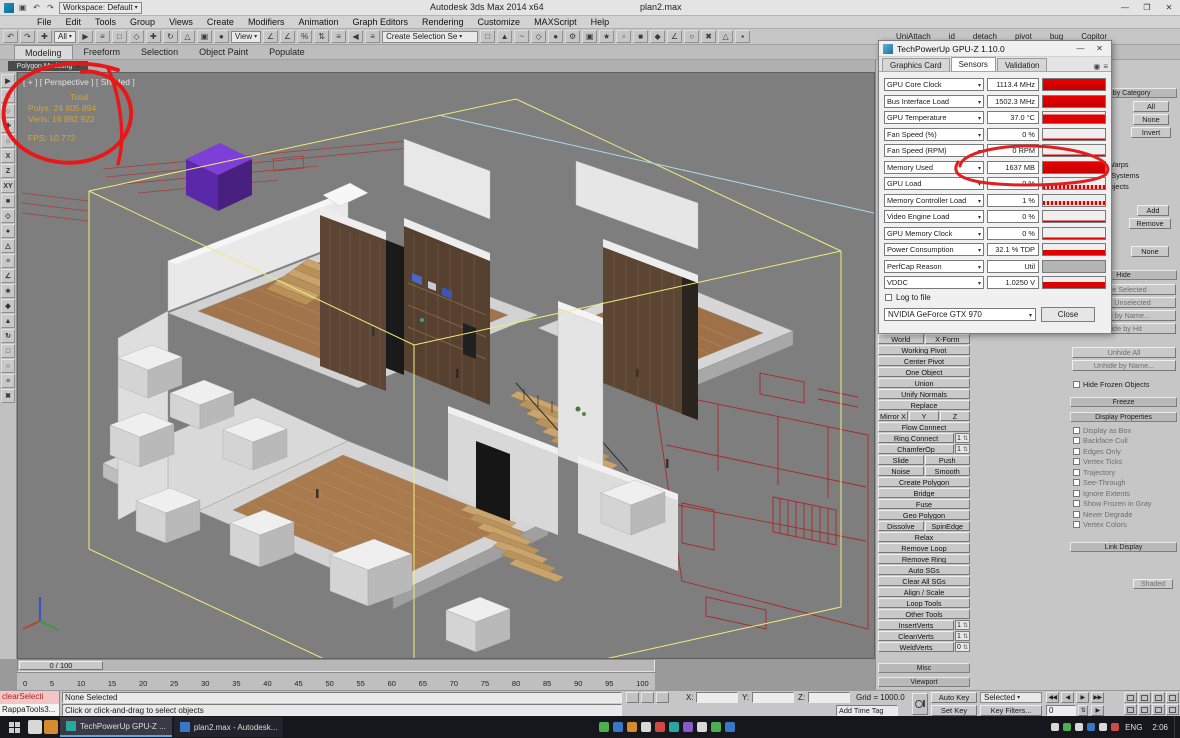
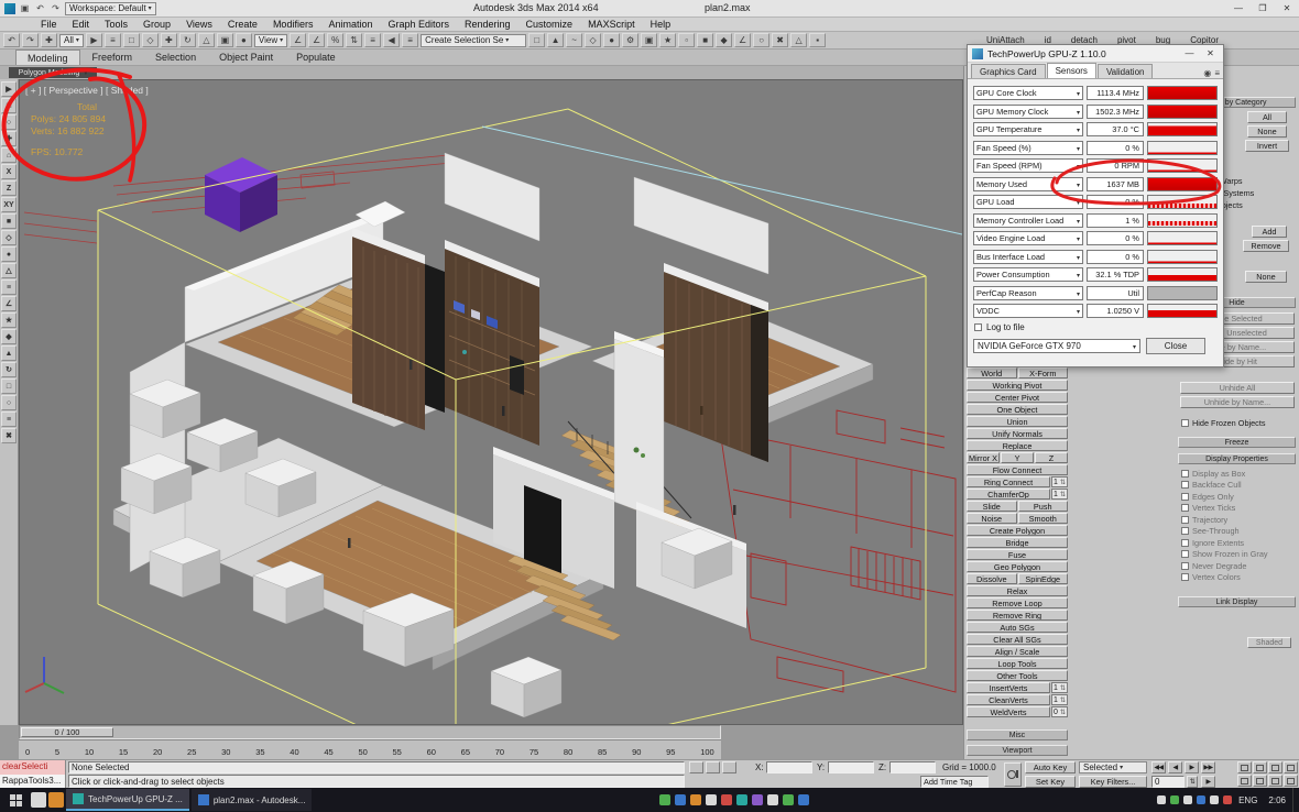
  ▣
  ↶
  ↷
  Workspace: Default
  Autodesk 3ds Max 2014 x64
  plan2.max
  —
  ❐
  ✕
  File
  Edit
  Tools
  Group
  Views
  Create
  Modifiers
  Animation
  Graph Editors
  Rendering
  Customize
  MAXScript
  Help
  ↶
  ↷
  ✚
  All
  ▶
  ≡
  □
  ◇
  ✚
  ↻
  △
  ▣
  ●
  View
  ∠
  ∠
  %
  ⇅
  ≡
  ◀
  ≡
  Create Selection Se
  □
  ▲
  ~
  ◇
  ●
  ⚙
  ▣
  ★
  ▫
  ■
  ◆
  ∠
  ○
  ✖
  △
  ▪
  UniAttach
  id
  detach
  pivot
  bug
  Copitor
  Modeling
  Freeform
  Selection
  Object Paint
  Populate
  [ + ] [ Perspective ] [ Shed ]
  Total
  Polys: 24 805 894
  Verts: 16 882 922
  FPS: 10.772
  World
  X-Form
  Working Pivot
  Center Pivot
  One Object
  Union
  Unify Normals
  Replace
  Mirror X
  Y
  Z
  Flow Connect
  Ring Connect
  ChamferOp
  Slide
  Push
  Noise
  Smooth
  Create Polygon
  Bridge
  Fuse
  Geo Polygon
  Dissolve
  SpinEdge
  Relax
  Remove Loop
  Remove Ring
  Auto SGs
  Clear All SGs
  Align / Scale
  Loop Tools
  Other Tools
  InsertVerts
  CleanVerts
  WeldVerts
  All
  None
  Invert
  Add
  Remove
  None
  e Selected
  Unselected
  ide by Hit
  Unhide All
  Unhide by Name...
  Hide Frozen Objects
  Display as Box
  Backface Cull
  Edges Only
  Vertex Ticks
  Trajectory
  See-Through
  Ignore Extents
  Show Frozen in Gray
  Never Degrade
  Vertex Colors
  0 / 100
  0
  5
  10
  15
  20
  25
  30
  35
  40
  45
  50
  55
  60
  65
  70
  75
  80
  85
  90
  95
  100
  clearSelecti
  RappaTools3...
  None Selected
  Click or click-and-drag to select objects
  X:
  Y:
  Z:
  Grid = 1000.0
  Add Time Tag
  Auto Key
  Set Key
  Selected
  Key Filters...
  0
  TechPowerUp GPU-Z ...
  plan2.max - Autodesk...
  ENG
  2:06
  TechPowerUp GPU-Z 1.10.0
  —
  ✕
  Graphics Card
  Sensors
  Validation
  ◉
  ≡
  GPU Core Clock
  1113.4 MHz
- Bus Interface Load
+ GPU Memory Clock
  1502.3 MHz
  GPU Temperature
  37.0 °C
  Fan Speed (%)
  0 %
  Fan Speed (RPM)
  0 RPM
  Memory Used
  1637 MB
  GPU Load
  0 %
  Memory Controller Load
  1 %
  Video Engine Load
  0 %
- GPU Memory Clock
+ Bus Interface Load
  0 %
  Power Consumption
  32.1 % TDP
  PerfCap Reason
  Util
  VDDC
  1.0250 V
  Log to file
  NVIDIA GeForce GTX 970
  Close
